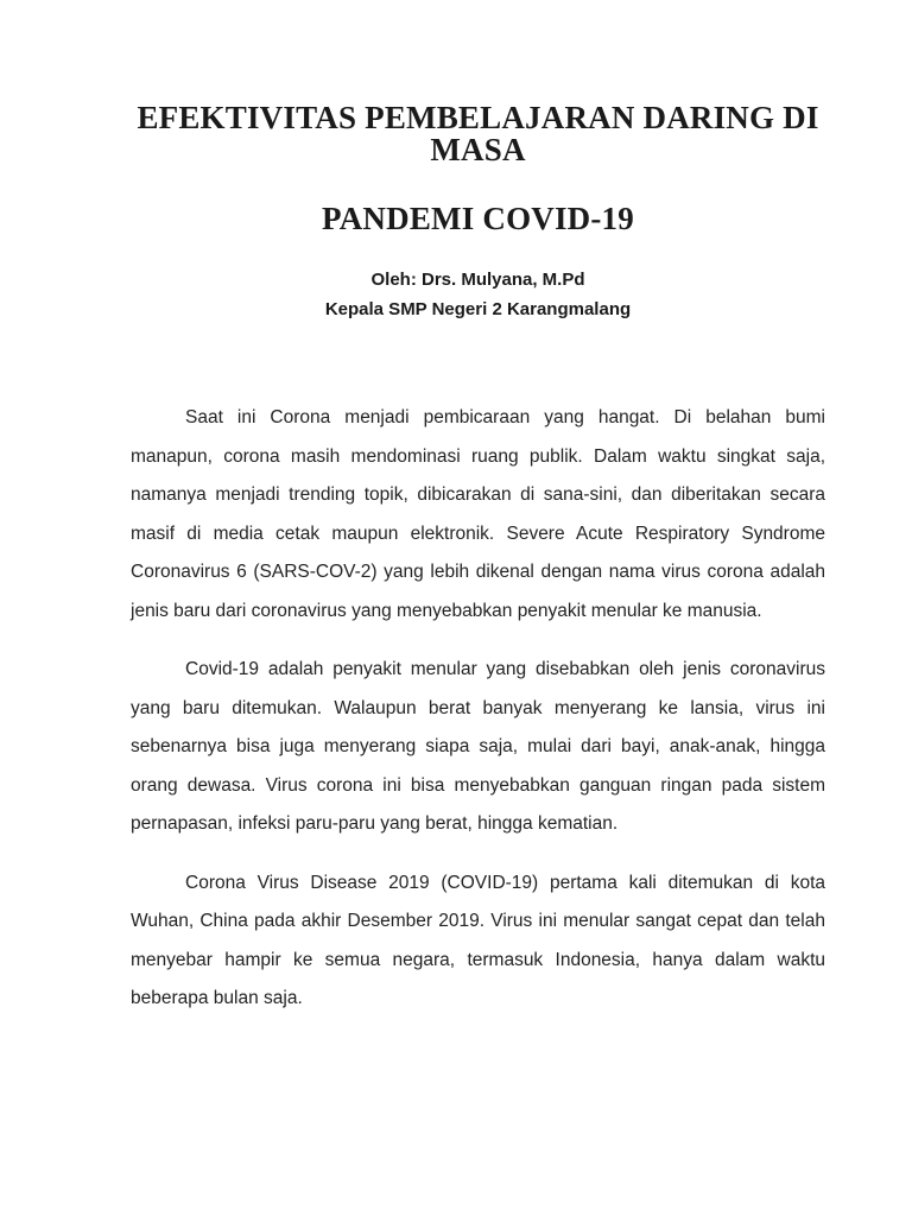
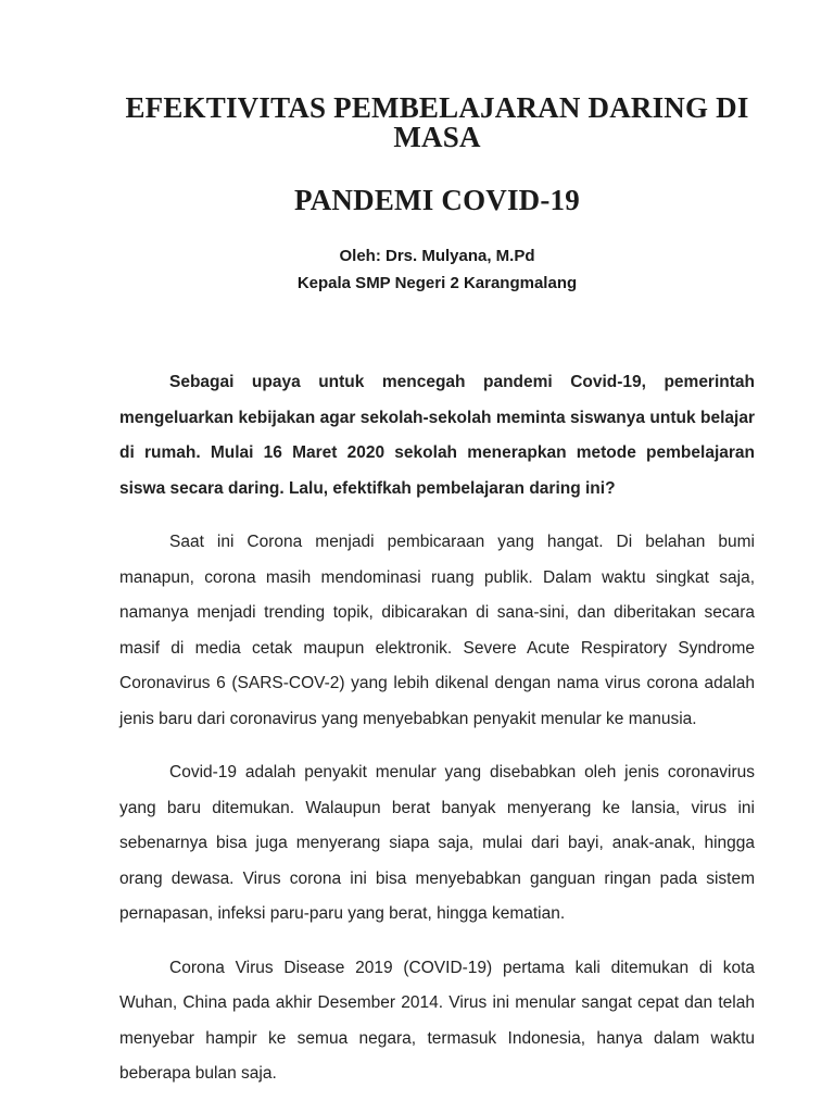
  EFEKTIVITAS PEMBELAJARAN DARING DI MASA
  PANDEMI COVID-19
  Oleh: Drs. Mulyana, M.Pd
  Kepala SMP Negeri 2 Karangmalang
+ Sebagai upaya untuk mencegah pandemi Covid-19, pemerintah mengeluarkan kebijakan agar sekolah-sekolah meminta siswanya untuk belajar di rumah. Mulai 16 Maret 2020 sekolah menerapkan metode pembelajaran siswa secara daring. Lalu, efektifkah pembelajaran daring ini?
  Saat ini Corona menjadi pembicaraan yang hangat. Di belahan bumi manapun, corona masih mendominasi ruang publik. Dalam waktu singkat saja, namanya menjadi trending topik, dibicarakan di sana-sini, dan diberitakan secara masif di media cetak maupun elektronik. Severe Acute Respiratory Syndrome Coronavirus 6 (SARS-COV-2) yang lebih dikenal dengan nama virus corona adalah jenis baru dari coronavirus yang menyebabkan penyakit menular ke manusia.
  Covid-19 adalah penyakit menular yang disebabkan oleh jenis coronavirus yang baru ditemukan. Walaupun berat banyak menyerang ke lansia, virus ini sebenarnya bisa juga menyerang siapa saja, mulai dari bayi, anak-anak, hingga orang dewasa. Virus corona ini bisa menyebabkan ganguan ringan pada sistem pernapasan, infeksi paru-paru yang berat, hingga kematian.
- Corona Virus Disease 2019 (COVID-19) pertama kali ditemukan di kota Wuhan, China pada akhir Desember 2019. Virus ini menular sangat cepat dan telah menyebar hampir ke semua negara, termasuk Indonesia, hanya dalam waktu beberapa bulan saja.
+ Corona Virus Disease 2019 (COVID-19) pertama kali ditemukan di kota Wuhan, China pada akhir Desember 2014. Virus ini menular sangat cepat dan telah menyebar hampir ke semua negara, termasuk Indonesia, hanya dalam waktu beberapa bulan saja.
